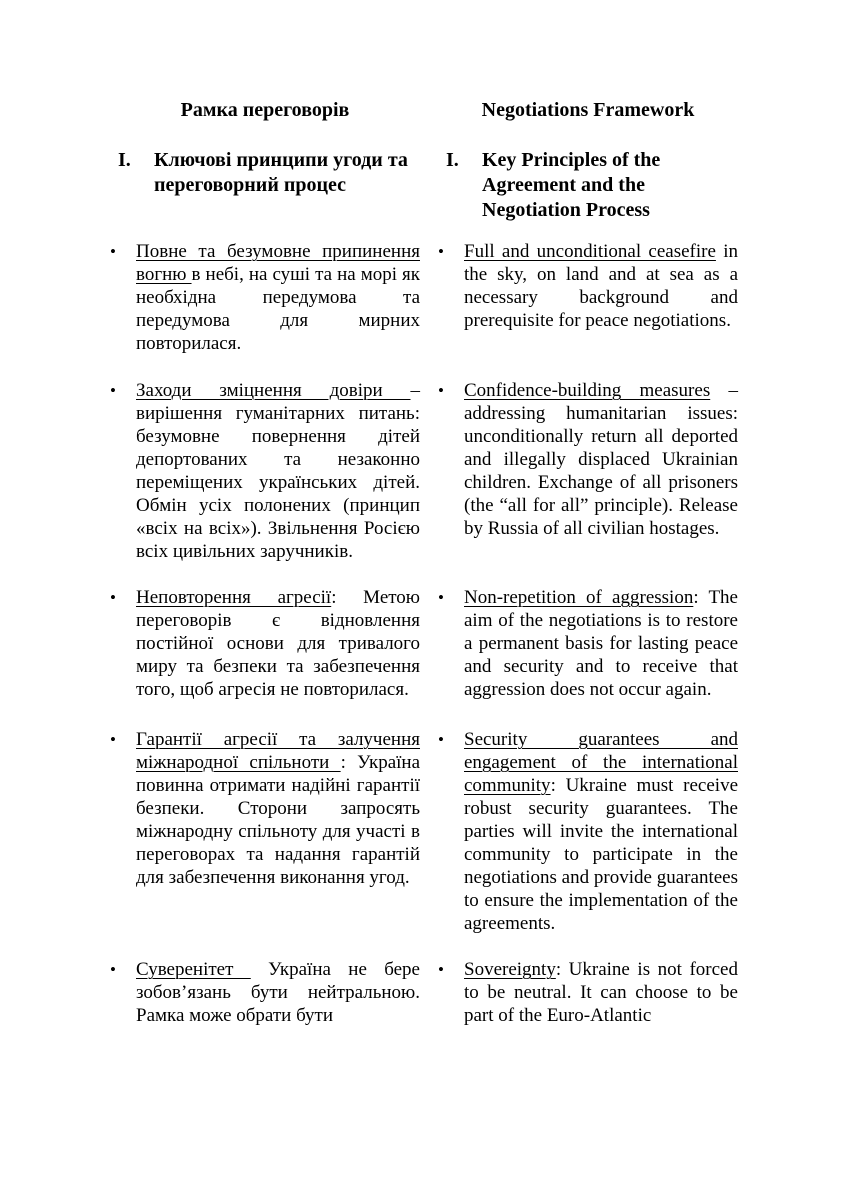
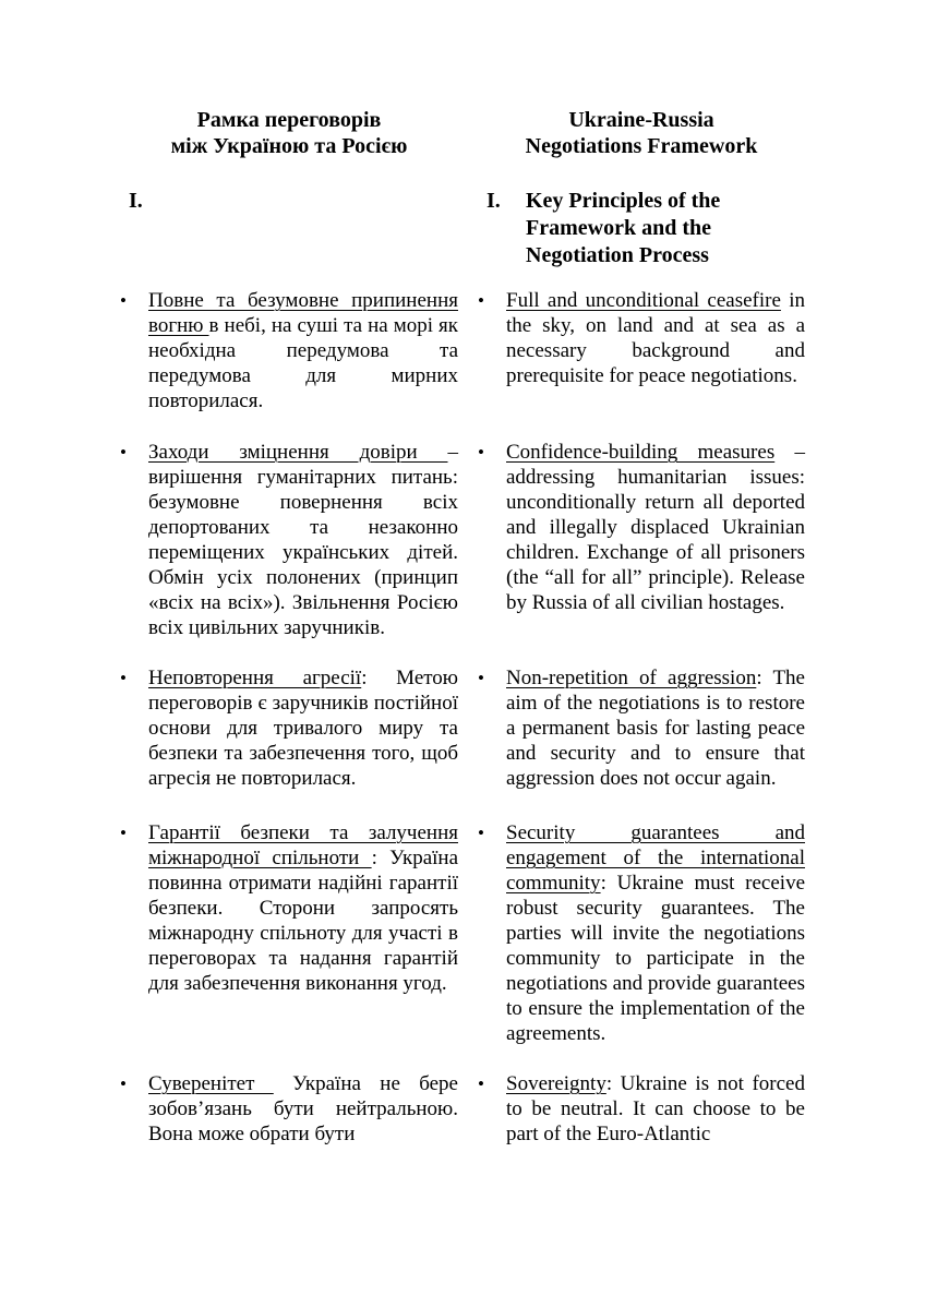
  Рамка переговорів
+ між Україною та Росією
+ Ukraine-Russia
  Negotiations Framework
  I.
- Ключові принципи угоди та переговорний процес
  I.
- Key Principles of the Agreement and the Negotiation Process
+ Key Principles of the Framework and the Negotiation Process
  •
  Повне та безумовне припинення вогню в небі, на суші та на морі як необхідна передумова та передумова для мирних повторилася.
  •
  Full and unconditional ceasefire in the sky, on land and at sea as a necessary background and prerequisite for peace negotiations.
  •
- Заходи зміцнення довіри – вирішення гуманітарних питань: безумовне повернення дітей депортованих та незаконно переміщених українських дітей. Обмін усіх полонених (принцип «всіх на всіх»). Звільнення Росією всіх цивільних заручників.
+ Заходи зміцнення довіри – вирішення гуманітарних питань: безумовне повернення всіх депортованих та незаконно переміщених українських дітей. Обмін усіх полонених (принцип «всіх на всіх»). Звільнення Росією всіх цивільних заручників.
  •
  Confidence-building measures – addressing humanitarian issues: unconditionally return all deported and illegally displaced Ukrainian children. Exchange of all prisoners (the “all for all” principle). Release by Russia of all civilian hostages.
  •
- Неповторення агресії: Метою переговорів є відновлення постійної основи для тривалого миру та безпеки та забезпечення того, щоб агресія не повторилася.
+ Неповторення агресії: Метою переговорів є заручників постійної основи для тривалого миру та безпеки та забезпечення того, щоб агресія не повторилася.
  •
- Non-repetition of aggression: The aim of the negotiations is to restore a permanent basis for lasting peace and security and to receive that aggression does not occur again.
+ Non-repetition of aggression: The aim of the negotiations is to restore a permanent basis for lasting peace and security and to ensure that aggression does not occur again.
  •
- Гарантії агресії та залучення міжнародної спільноти : Україна повинна отримати надійні гарантії безпеки. Сторони запросять міжнародну спільноту для участі в переговорах та надання гарантій для забезпечення виконання угод.
+ Гарантії безпеки та залучення міжнародної спільноти : Україна повинна отримати надійні гарантії безпеки. Сторони запросять міжнародну спільноту для участі в переговорах та надання гарантій для забезпечення виконання угод.
  •
- Security guarantees and engagement of the international community: Ukraine must receive robust security guarantees. The parties will invite the international community to participate in the negotiations and provide guarantees to ensure the implementation of the agreements.
+ Security guarantees and engagement of the international community: Ukraine must receive robust security guarantees. The parties will invite the negotiations community to participate in the negotiations and provide guarantees to ensure the implementation of the agreements.
  •
- Суверенітет Україна не бере зобов’язань бути нейтральною. Рамка може обрати бути
+ Суверенітет Україна не бере зобов’язань бути нейтральною. Вона може обрати бути
  •
  Sovereignty: Ukraine is not forced to be neutral. It can choose to be part of the Euro-Atlantic
